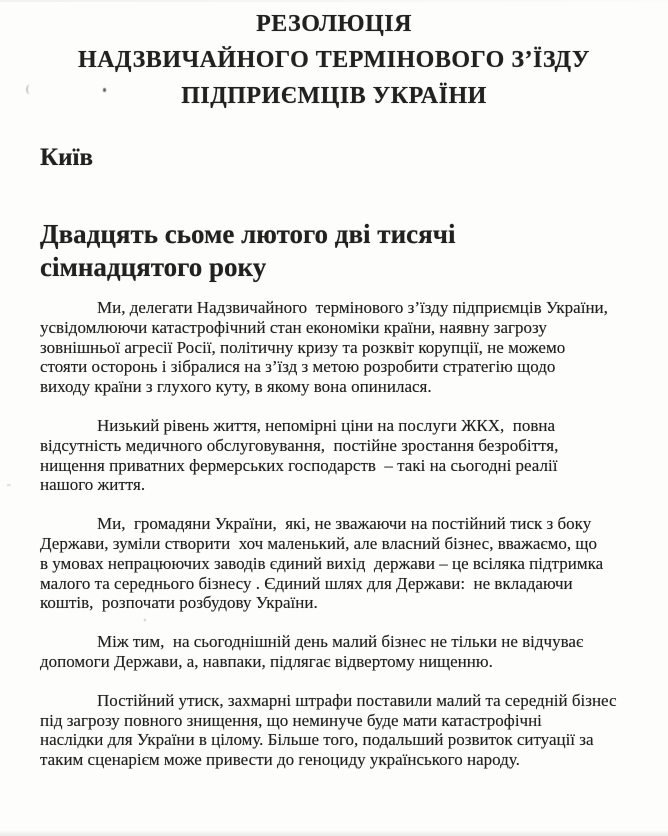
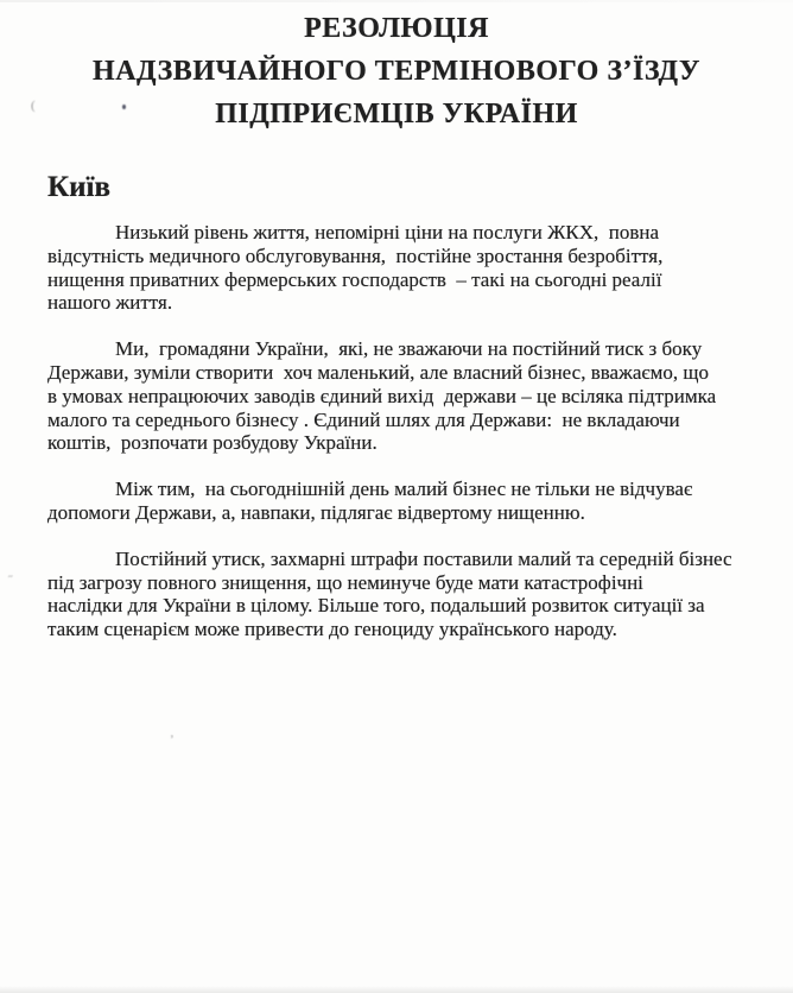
  РЕЗОЛЮЦІЯ
  НАДЗВИЧАЙНОГО ТЕРМІНОВОГО З’ЇЗДУ
  ПІДПРИЄМЦІВ УКРАЇНИ
  Київ
- Двадцять сьоме лютого дві тисячі
- сімнадцятого року
- Ми, делегати Надзвичайного термінового з’їзду підприємців України,
- усвідомлюючи катастрофічний стан економіки країни, наявну загрозу
- зовнішньої агресії Росії, політичну кризу та розквіт корупції, не можемо
- стояти осторонь і зібралися на з’їзд з метою розробити стратегію щодо
- виходу країни з глухого куту, в якому вона опинилася.
  Низький рівень життя, непомірні ціни на послуги ЖКХ, повна
  відсутність медичного обслуговування, постійне зростання безробіття,
  нищення приватних фермерських господарств – такі на сьогодні реалії
  нашого життя.
  Ми, громадяни України, які, не зважаючи на постійний тиск з боку
  Держави, зуміли створити хоч маленький, але власний бізнес, вважаємо, що
  в умовах непрацюючих заводів єдиний вихід держави – це всіляка підтримка
  малого та середнього бізнесу . Єдиний шлях для Держави: не вкладаючи
  коштів, розпочати розбудову України.
  Між тим, на сьогоднішній день малий бізнес не тільки не відчуває
  допомоги Держави, а, навпаки, підлягає відвертому нищенню.
  Постійний утиск, захмарні штрафи поставили малий та середній бізнес
  під загрозу повного знищення, що неминуче буде мати катастрофічні
  наслідки для України в цілому. Більше того, подальший розвиток ситуації за
  таким сценарієм може привести до геноциду українського народу.
  (
  ˝
  ’
